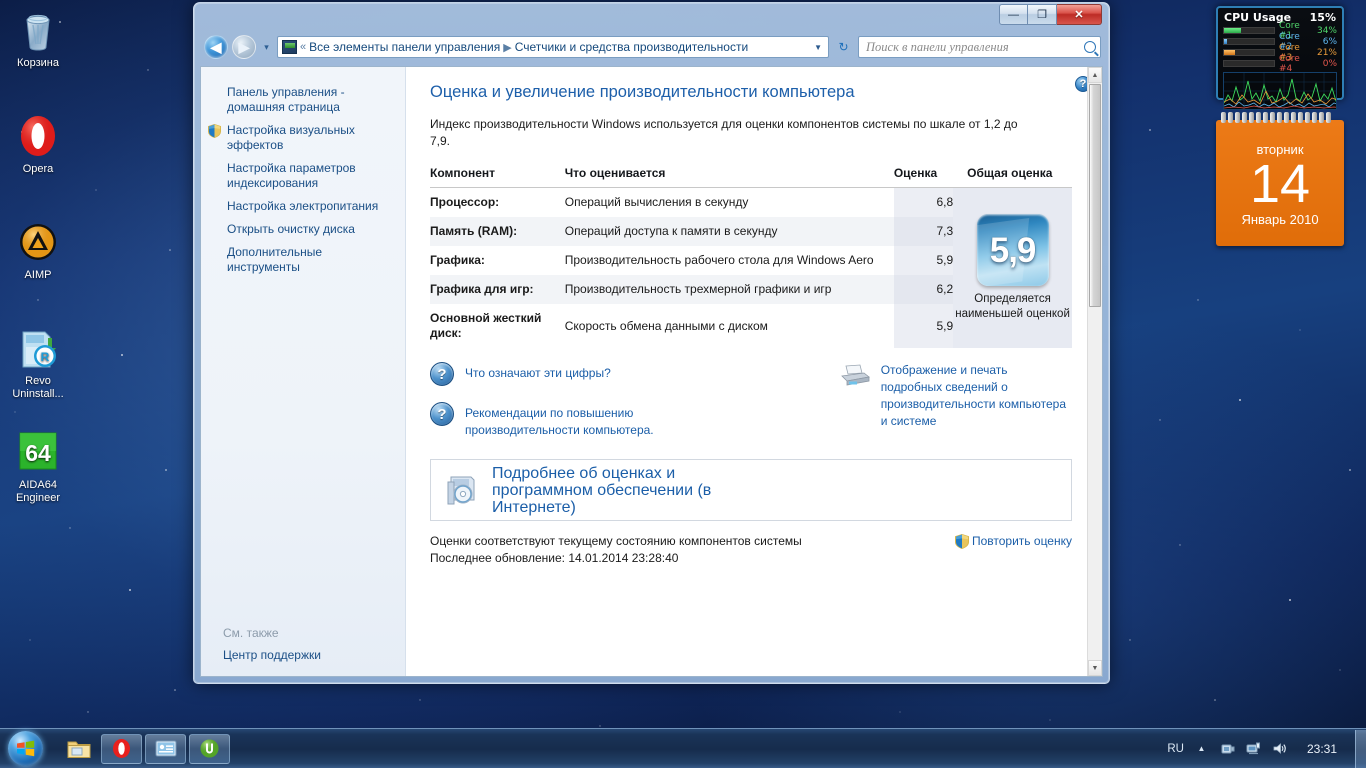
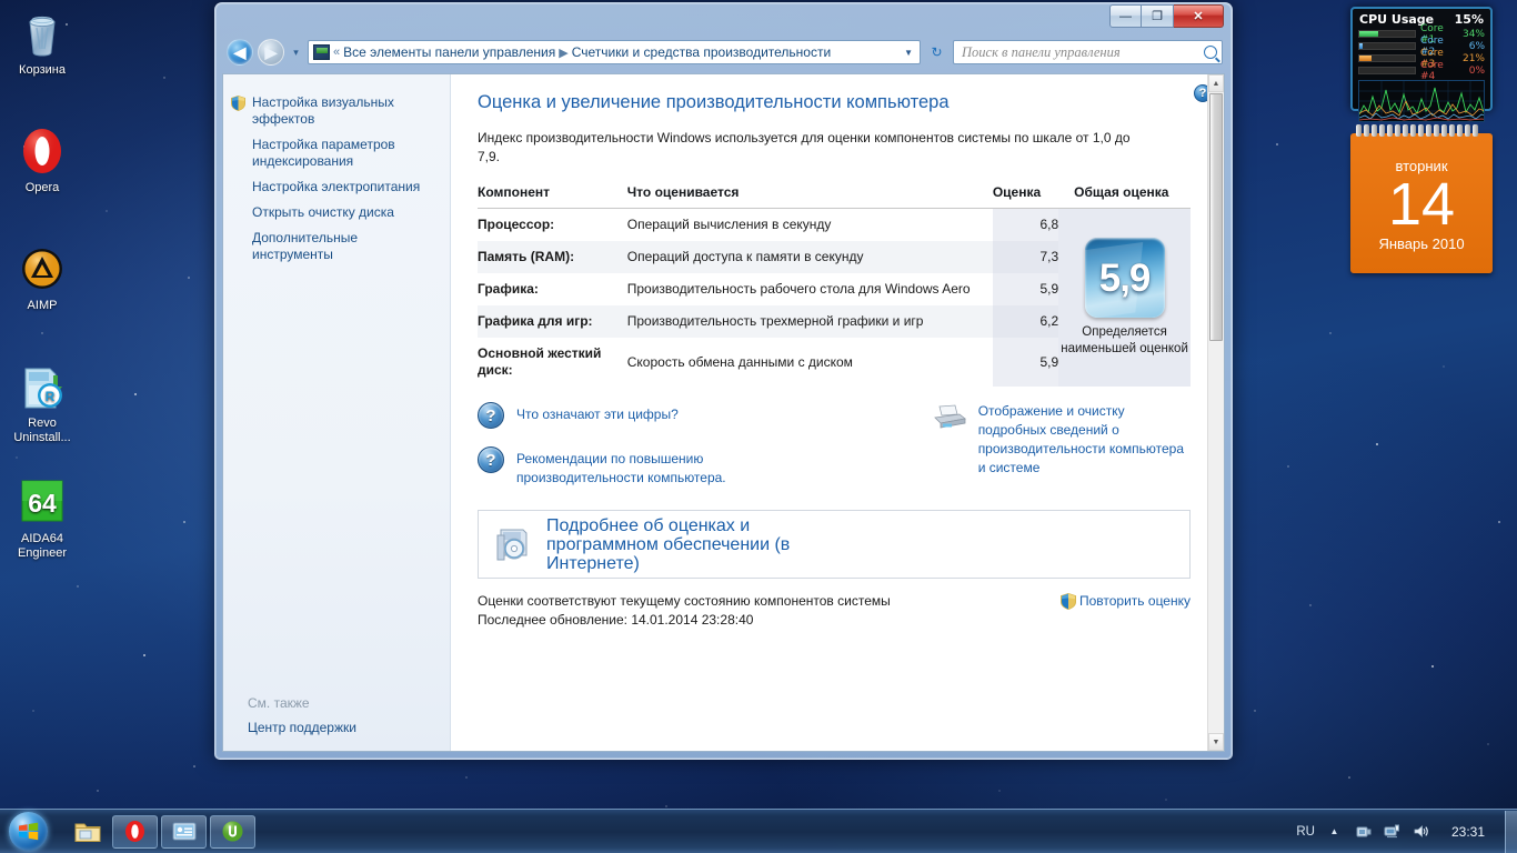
  Корзина
  Opera
  AIMP
  R
  Revo
  Uninstall...
  64
  AIDA64
  Engineer
  —
  ❐
  ✕
  ◀
  ▶
  ▾
  «
  Все элементы панели управления
  ▶
  Счетчики и средства производительности
  ▼
  ↻
  Поиск в панели управления
- Панель управления - домашняя страница
  Настройка визуальных эффектов
  Настройка параметров индексирования
  Настройка электропитания
  Открыть очистку диска
  Дополнительные инструменты
  См. также
  Центр поддержки
  ?
  Оценка и увеличение производительности компьютера
- Индекс производительности Windows используется для оценки компонентов системы по шкале от 1,2 до 7,9.
+ Индекс производительности Windows используется для оценки компонентов системы по шкале от 1,0 до 7,9.
  Компонент	Что оценивается	Оценка	Общая оценка
  Процессор:	Операций вычисления в секунду	6,8	5,9 Определяется наименьшей оценкой
  Память (RAM):	Операций доступа к памяти в секунду	7,3
  Графика:	Производительность рабочего стола для Windows Aero	5,9
  Графика для игр:	Производительность трехмерной графики и игр	6,2
  Основной жесткий диск:	Скорость обмена данными с диском	5,9
  ?
  Что означают эти цифры?
  ?
  Рекомендации по повышению производительности компьютера.
- Отображение и печать подробных сведений о производительности компьютера и системе
+ Отображение и очистку подробных сведений о производительности компьютера и системе
  Подробнее об оценках и программном обеспечении (в Интернете)
  Оценки соответствуют текущему состоянию компонентов системы
  Последнее обновление: 14.01.2014 23:28:40
  Повторить оценку
  CPU Usage
  15%
  Core #1
  34%
  Core #2
  6%
  Core #3
  21%
  Core #4
  0%
  вторник
  14
  Январь 2010
  RU
  ▲
  23:31
